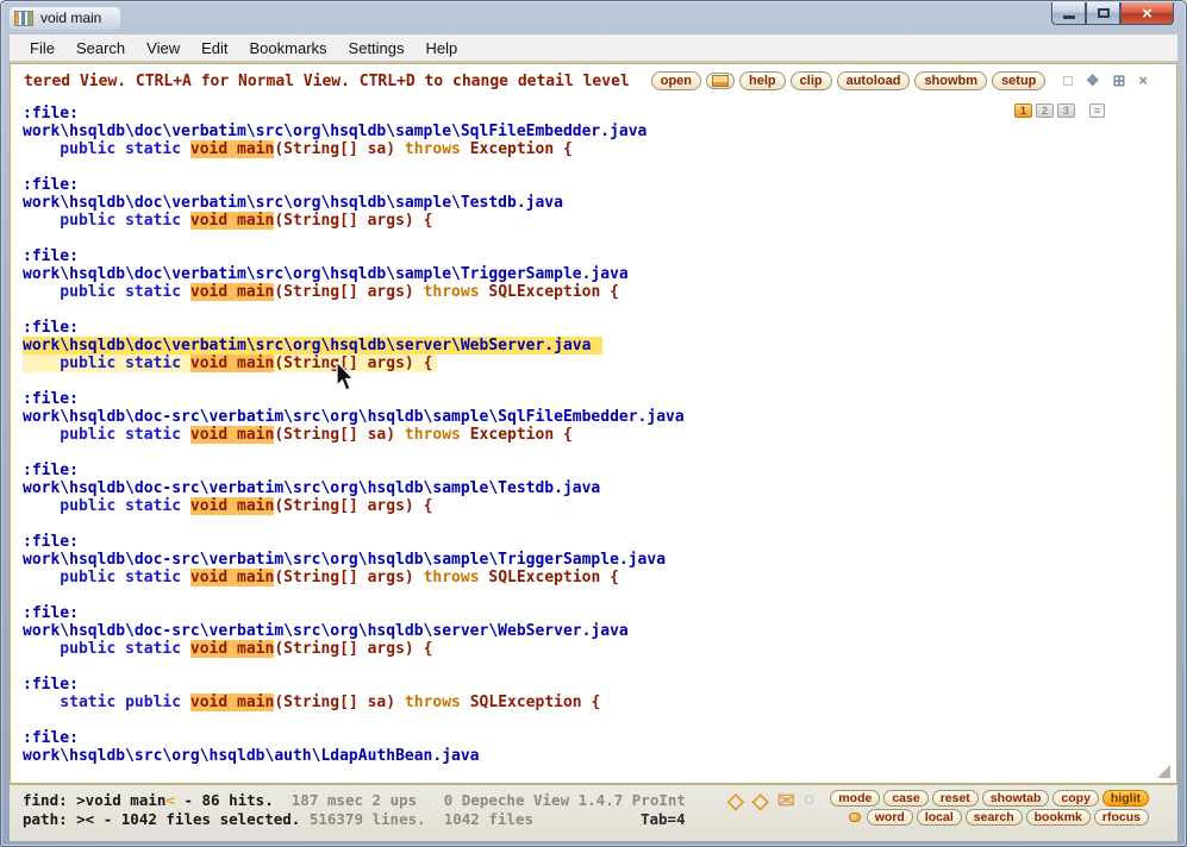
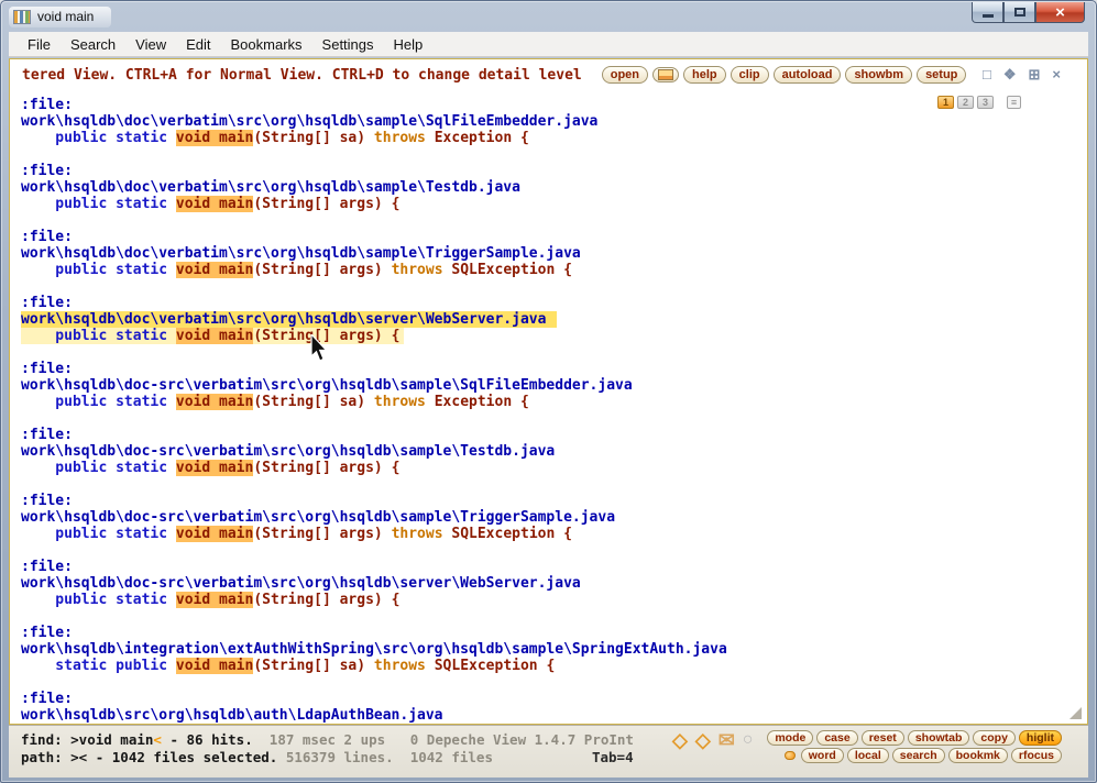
  void main
  ×
  File
  Search
  View
  Edit
  Bookmarks
  Settings
  Help
  tered View. CTRL+A for Normal View. CTRL+D to change detail level
  open
  help
  clip
  autoload
  showbm
  setup
  □
  ❖
  ⊞
  ×
  1
  2
  3
  ≡
  :file:
  work\hsqldb\doc\verbatim\src\org\hsqldb\sample\SqlFileEmbedder.java
  public static void main(String[] sa) throws Exception {
  :file:
  work\hsqldb\doc\verbatim\src\org\hsqldb\sample\Testdb.java
  public static void main(String[] args) {
  :file:
  work\hsqldb\doc\verbatim\src\org\hsqldb\sample\TriggerSample.java
  public static void main(String[] args) throws SQLException {
  :file:
  work\hsqldb\doc\verbatim\src\org\hsqldb\server\WebServer.java
  public static void main(String[] args) {
  :file:
  work\hsqldb\doc-src\verbatim\src\org\hsqldb\sample\SqlFileEmbedder.java
  public static void main(String[] sa) throws Exception {
  :file:
  work\hsqldb\doc-src\verbatim\src\org\hsqldb\sample\Testdb.java
  public static void main(String[] args) {
  :file:
  work\hsqldb\doc-src\verbatim\src\org\hsqldb\sample\TriggerSample.java
  public static void main(String[] args) throws SQLException {
  :file:
  work\hsqldb\doc-src\verbatim\src\org\hsqldb\server\WebServer.java
  public static void main(String[] args) {
  :file:
+ work\hsqldb\integration\extAuthWithSpring\src\org\hsqldb\sample\SpringExtAuth.java
  static public void main(String[] sa) throws SQLException {
  :file:
  work\hsqldb\src\org\hsqldb\auth\LdapAuthBean.java
  find: >void main< - 86 hits. 187 msec 2 ups 0 Depeche View 1.4.7 ProInt
  path: >< - 1042 files selected. 516379 lines. 1042 files Tab=4
  ◇
  ◇
  ✉
  ○
  mode
  case
  reset
  showtab
  copy
  higlit
  word
  local
  search
  bookmk
  rfocus
